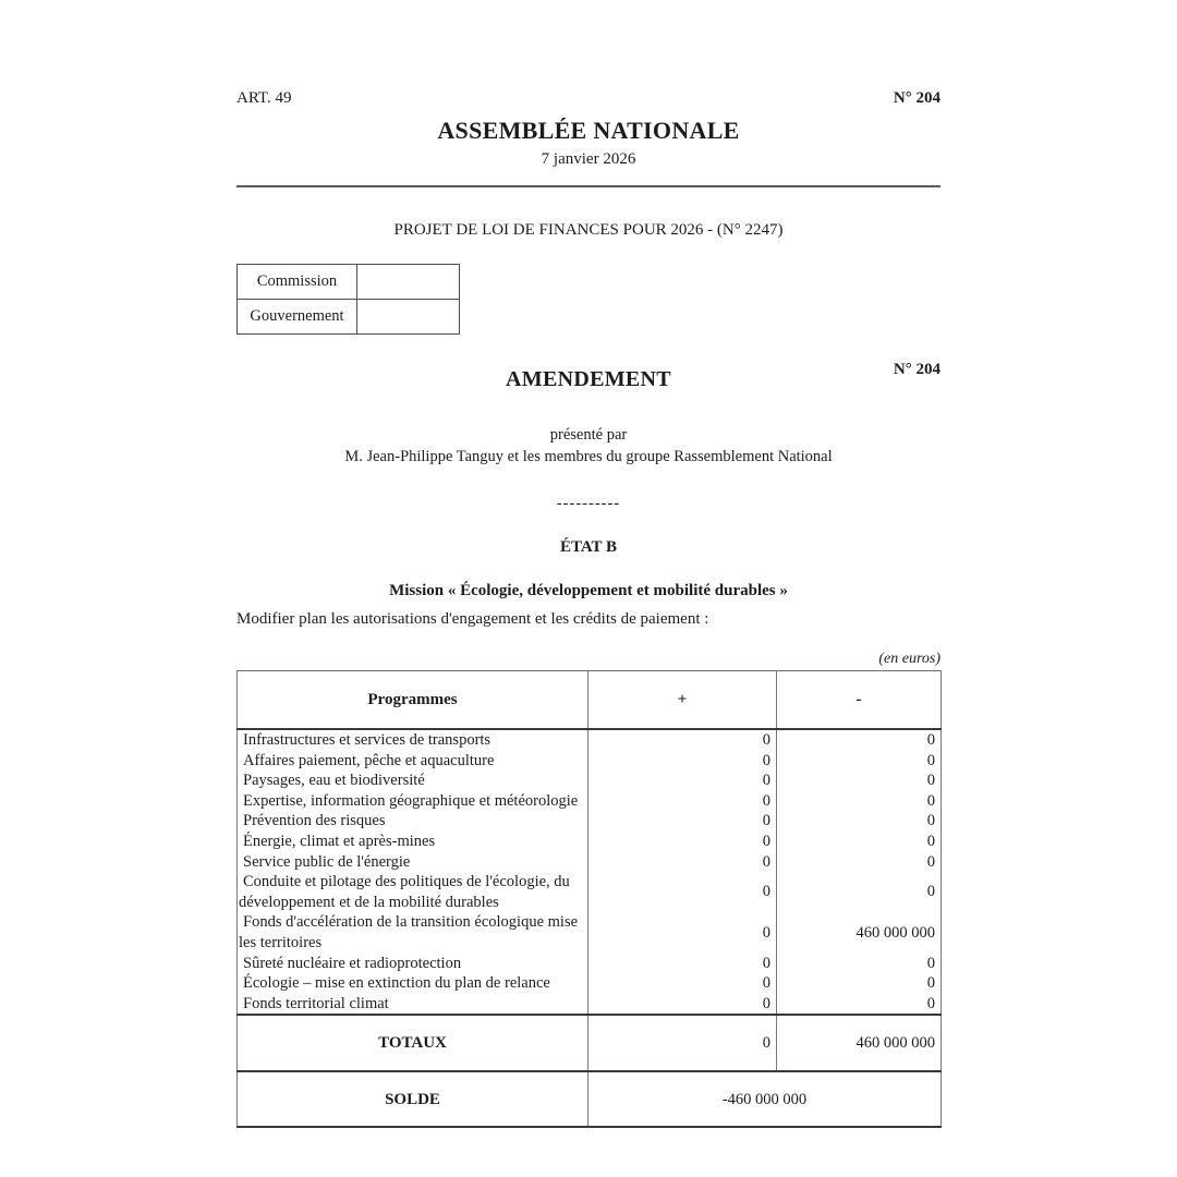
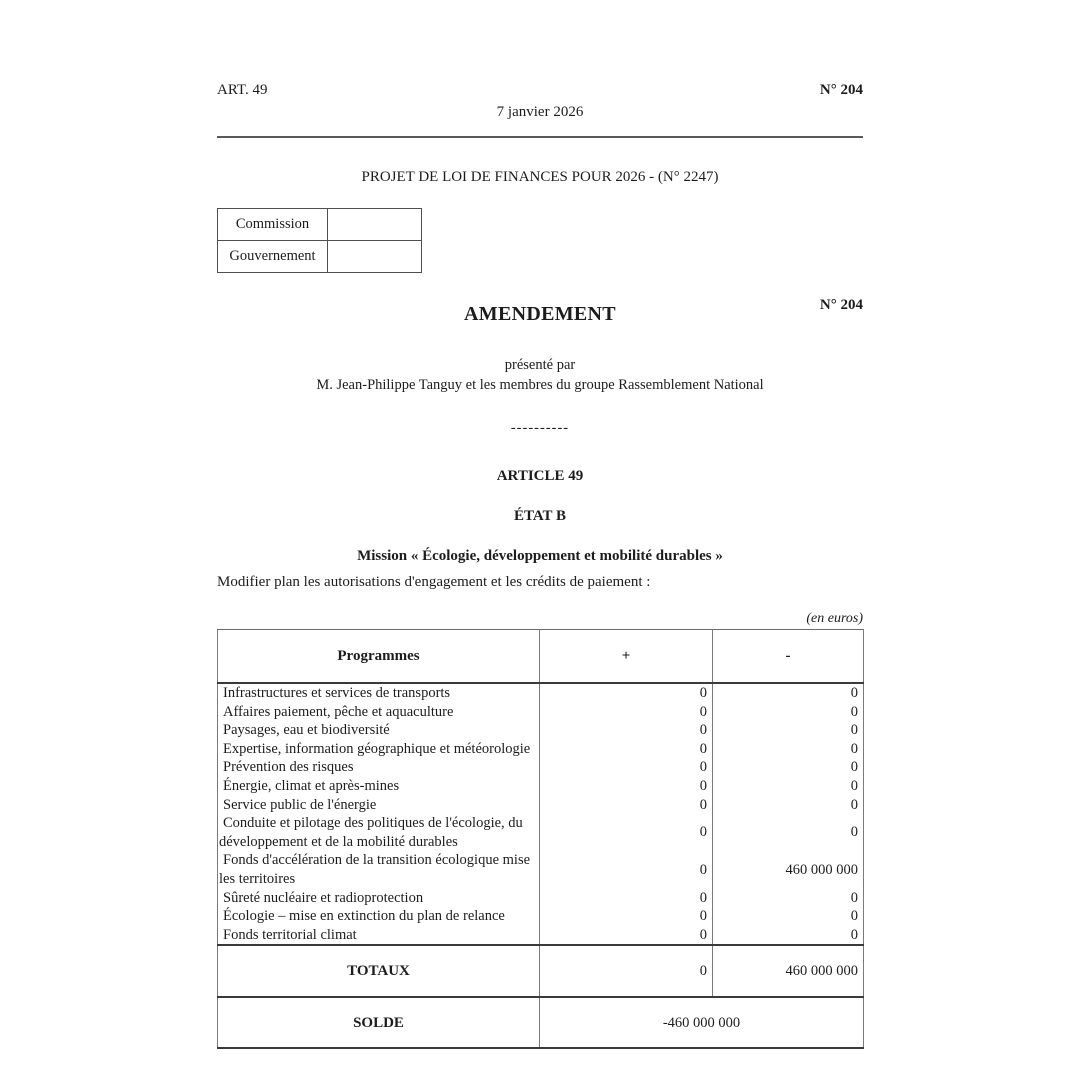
  ART. 49
  N° 204
- ASSEMBLÉE NATIONALE
  7 janvier 2026
  PROJET DE LOI DE FINANCES POUR 2026 - (N° 2247)
  Commission
  Gouvernement
  N° 204
  AMENDEMENT
  présenté par
  M. Jean-Philippe Tanguy et les membres du groupe Rassemblement National
  ----------
+ ARTICLE 49
  ÉTAT B
  Mission « Écologie, développement et mobilité durables »
  Modifier plan les autorisations d'engagement et les crédits de paiement :
  (en euros)
  Programmes	+	-
  Infrastructures et services de transports	0	0
  Affaires paiement, pêche et aquaculture	0	0
  Paysages, eau et biodiversité	0	0
  Expertise, information géographique et météorologie	0	0
  Prévention des risques	0	0
  Énergie, climat et après-mines	0	0
  Service public de l'énergie	0	0
  Conduite et pilotage des politiques de l'écologie, du développement et de la mobilité durables	0	0
  Fonds d'accélération de la transition écologique mise les territoires	0	460 000 000
  Sûreté nucléaire et radioprotection	0	0
  Écologie – mise en extinction du plan de relance	0	0
  Fonds territorial climat	0	0
  TOTAUX	0	460 000 000
  SOLDE	-460 000 000
